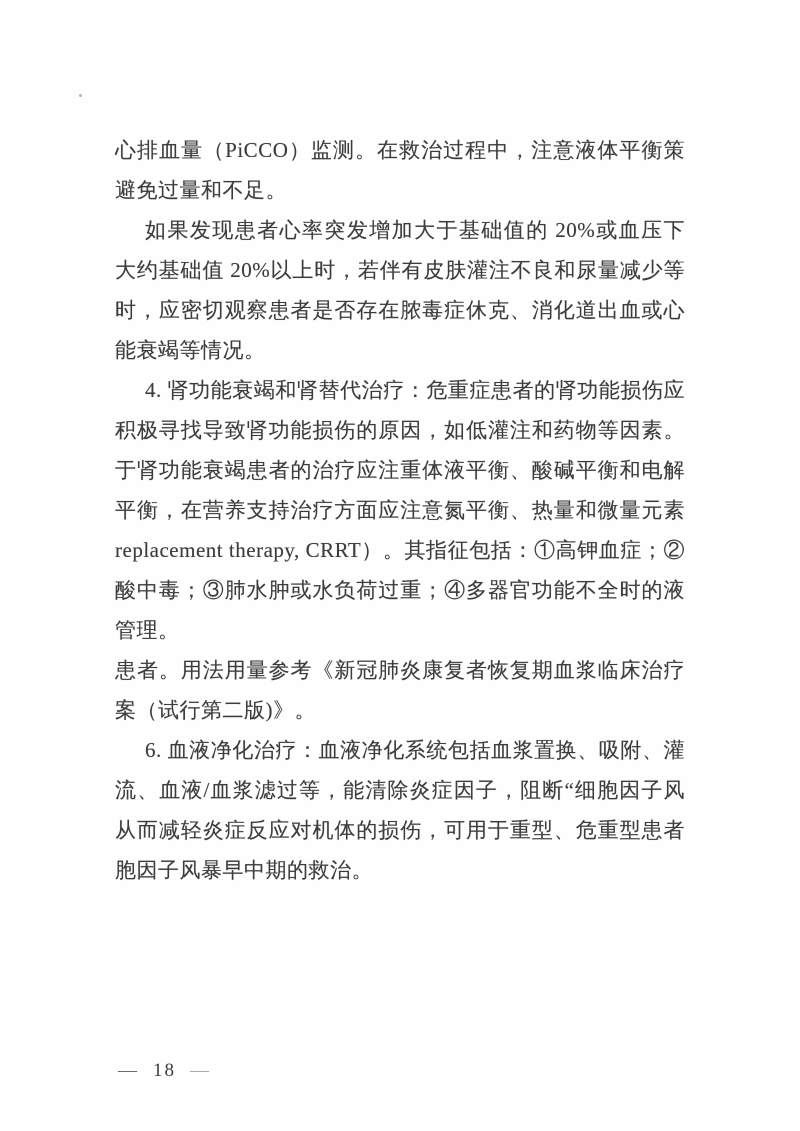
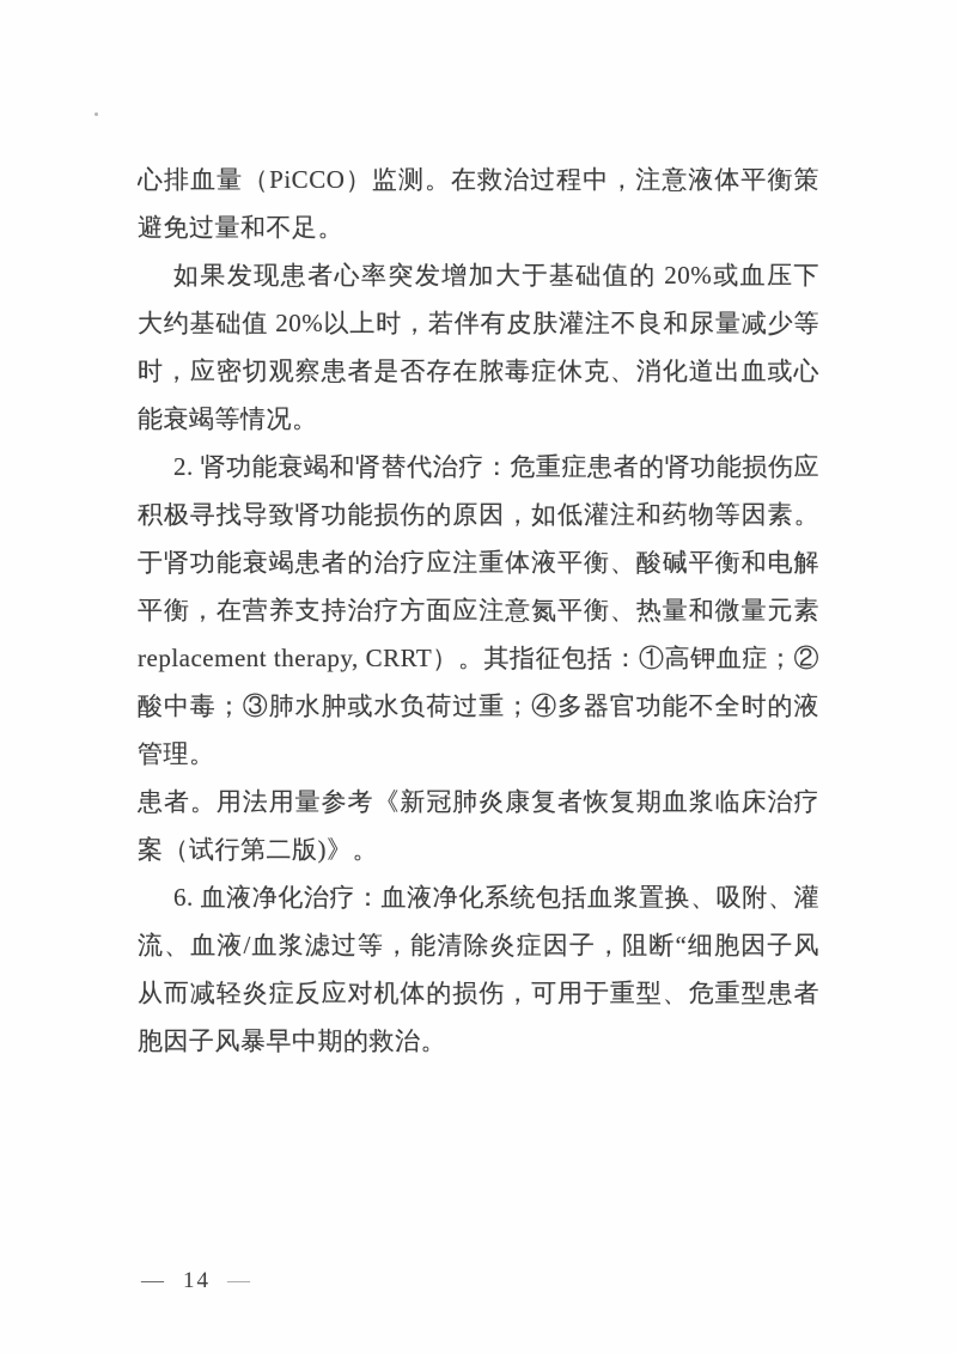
  心排血量（PiCCO）监测。在救治过程中，注意液体平衡策
  避免过量和不足。
  如果发现患者心率突发增加大于基础值的 20%或血压下
  大约基础值 20%以上时，若伴有皮肤灌注不良和尿量减少等
  时，应密切观察患者是否存在脓毒症休克、消化道出血或心
  能衰竭等情况。
- 4. 肾功能衰竭和肾替代治疗：危重症患者的肾功能损伤应
+ 2. 肾功能衰竭和肾替代治疗：危重症患者的肾功能损伤应
  积极寻找导致肾功能损伤的原因，如低灌注和药物等因素。
  于肾功能衰竭患者的治疗应注重体液平衡、酸碱平衡和电解
  平衡，在营养支持治疗方面应注意氮平衡、热量和微量元素
  replacement therapy, CRRT）。其指征包括：①高钾血症；②
  酸中毒；③肺水肿或水负荷过重；④多器官功能不全时的液
  管理。
  患者。用法用量参考《新冠肺炎康复者恢复期血浆临床治疗
  案（试行第二版)》。
  6. 血液净化治疗：血液净化系统包括血浆置换、吸附、灌
  流、血液/血浆滤过等，能清除炎症因子，阻断“细胞因子风
  从而减轻炎症反应对机体的损伤，可用于重型、危重型患者
  胞因子风暴早中期的救治。
- — 18 —
+ — 14 —
